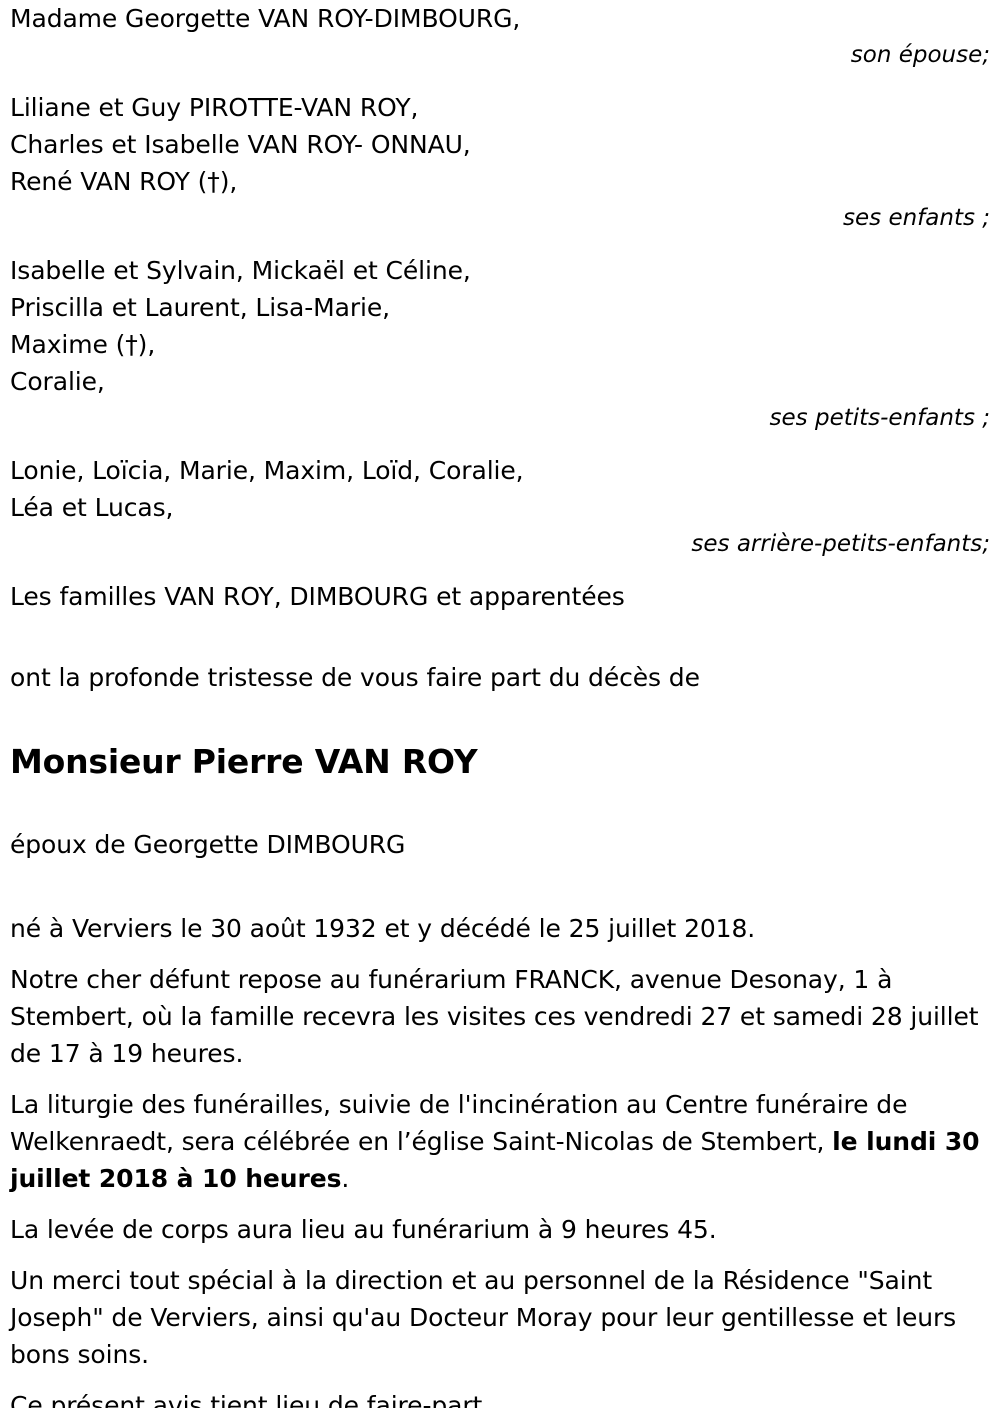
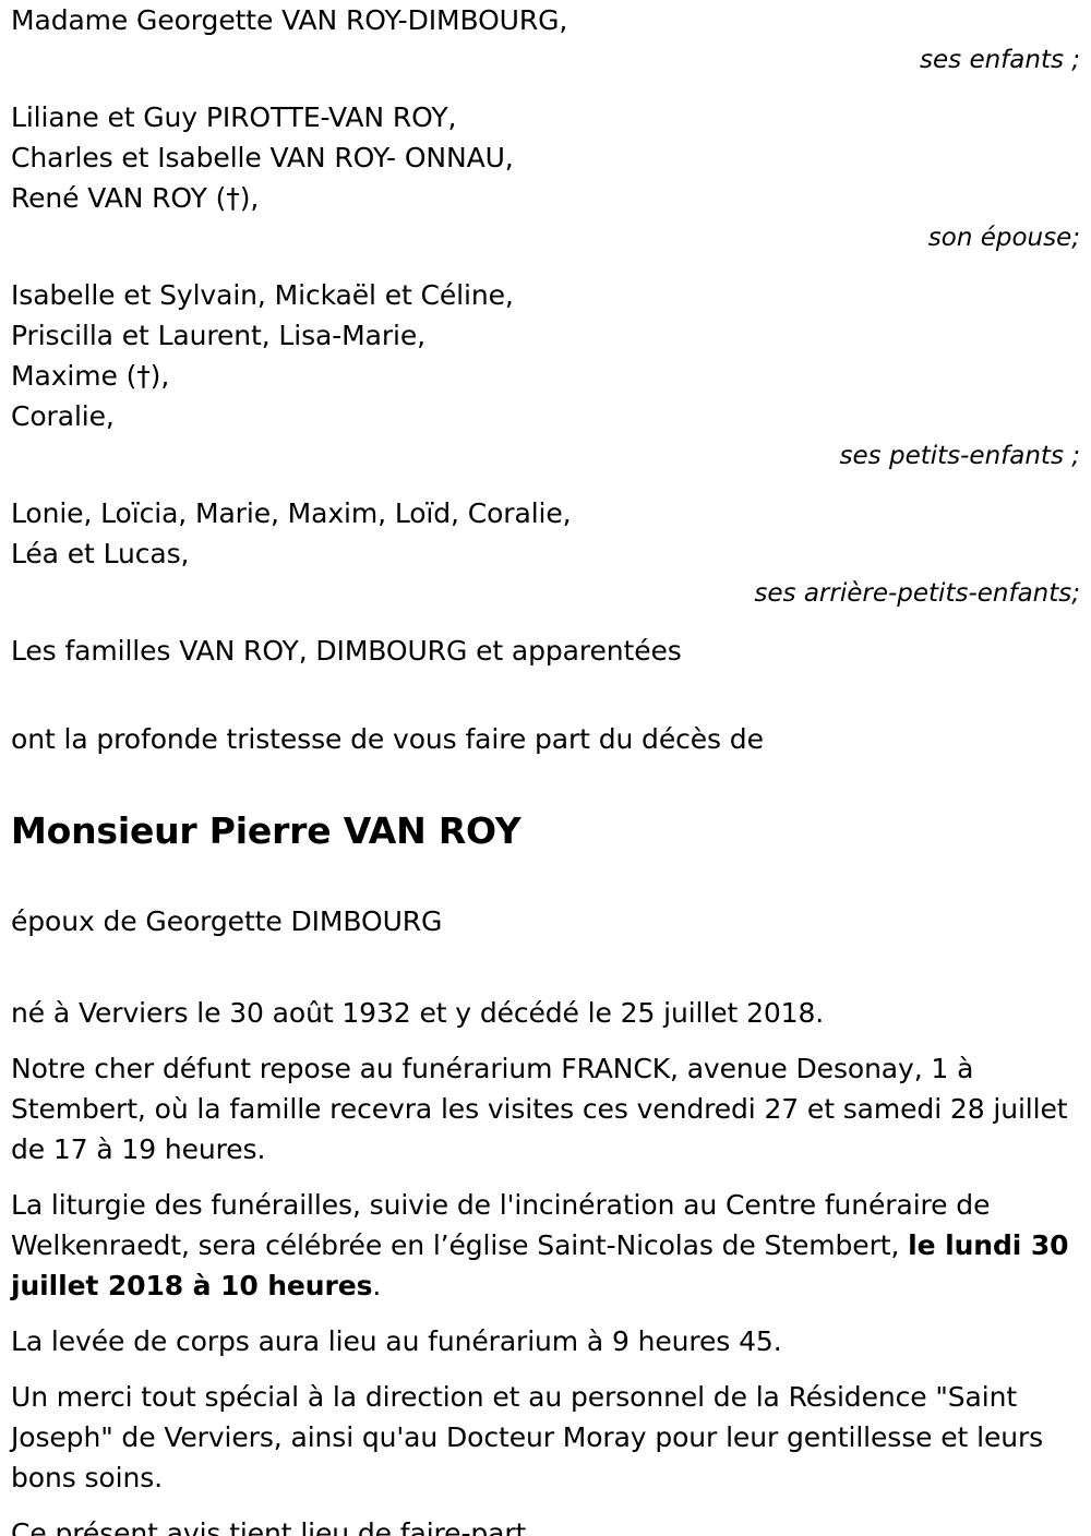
  Madame Georgette VAN ROY-DIMBOURG,
- son épouse;
+ ses enfants ;
  Liliane et Guy PIROTTE-VAN ROY,
  Charles et Isabelle VAN ROY- ONNAU,
  René VAN ROY (†),
- ses enfants ;
+ son épouse;
  Isabelle et Sylvain, Mickaël et Céline,
  Priscilla et Laurent, Lisa-Marie,
  Maxime (†),
  Coralie,
  ses petits-enfants ;
  Lonie, Loïcia, Marie, Maxim, Loïd, Coralie,
  Léa et Lucas,
  ses arrière-petits-enfants;
  Les familles VAN ROY, DIMBOURG et apparentées
  ont la profonde tristesse de vous faire part du décès de
  Monsieur Pierre VAN ROY
  époux de Georgette DIMBOURG
  né à Verviers le 30 août 1932 et y décédé le 25 juillet 2018.
  Notre cher défunt repose au funérarium FRANCK, avenue Desonay, 1 à Stembert, où la famille recevra les visites ces vendredi 27 et samedi 28 juillet de 17 à 19 heures.
  La liturgie des funérailles, suivie de l'incinération au Centre funéraire de Welkenraedt, sera célébrée en l’église Saint-Nicolas de Stembert, le lundi 30 juillet 2018 à 10 heures.
  La levée de corps aura lieu au funérarium à 9 heures 45.
  Un merci tout spécial à la direction et au personnel de la Résidence "Saint Joseph" de Verviers, ainsi qu'au Docteur Moray pour leur gentillesse et leurs bons soins.
  Ce présent avis tient lieu de faire-part.
